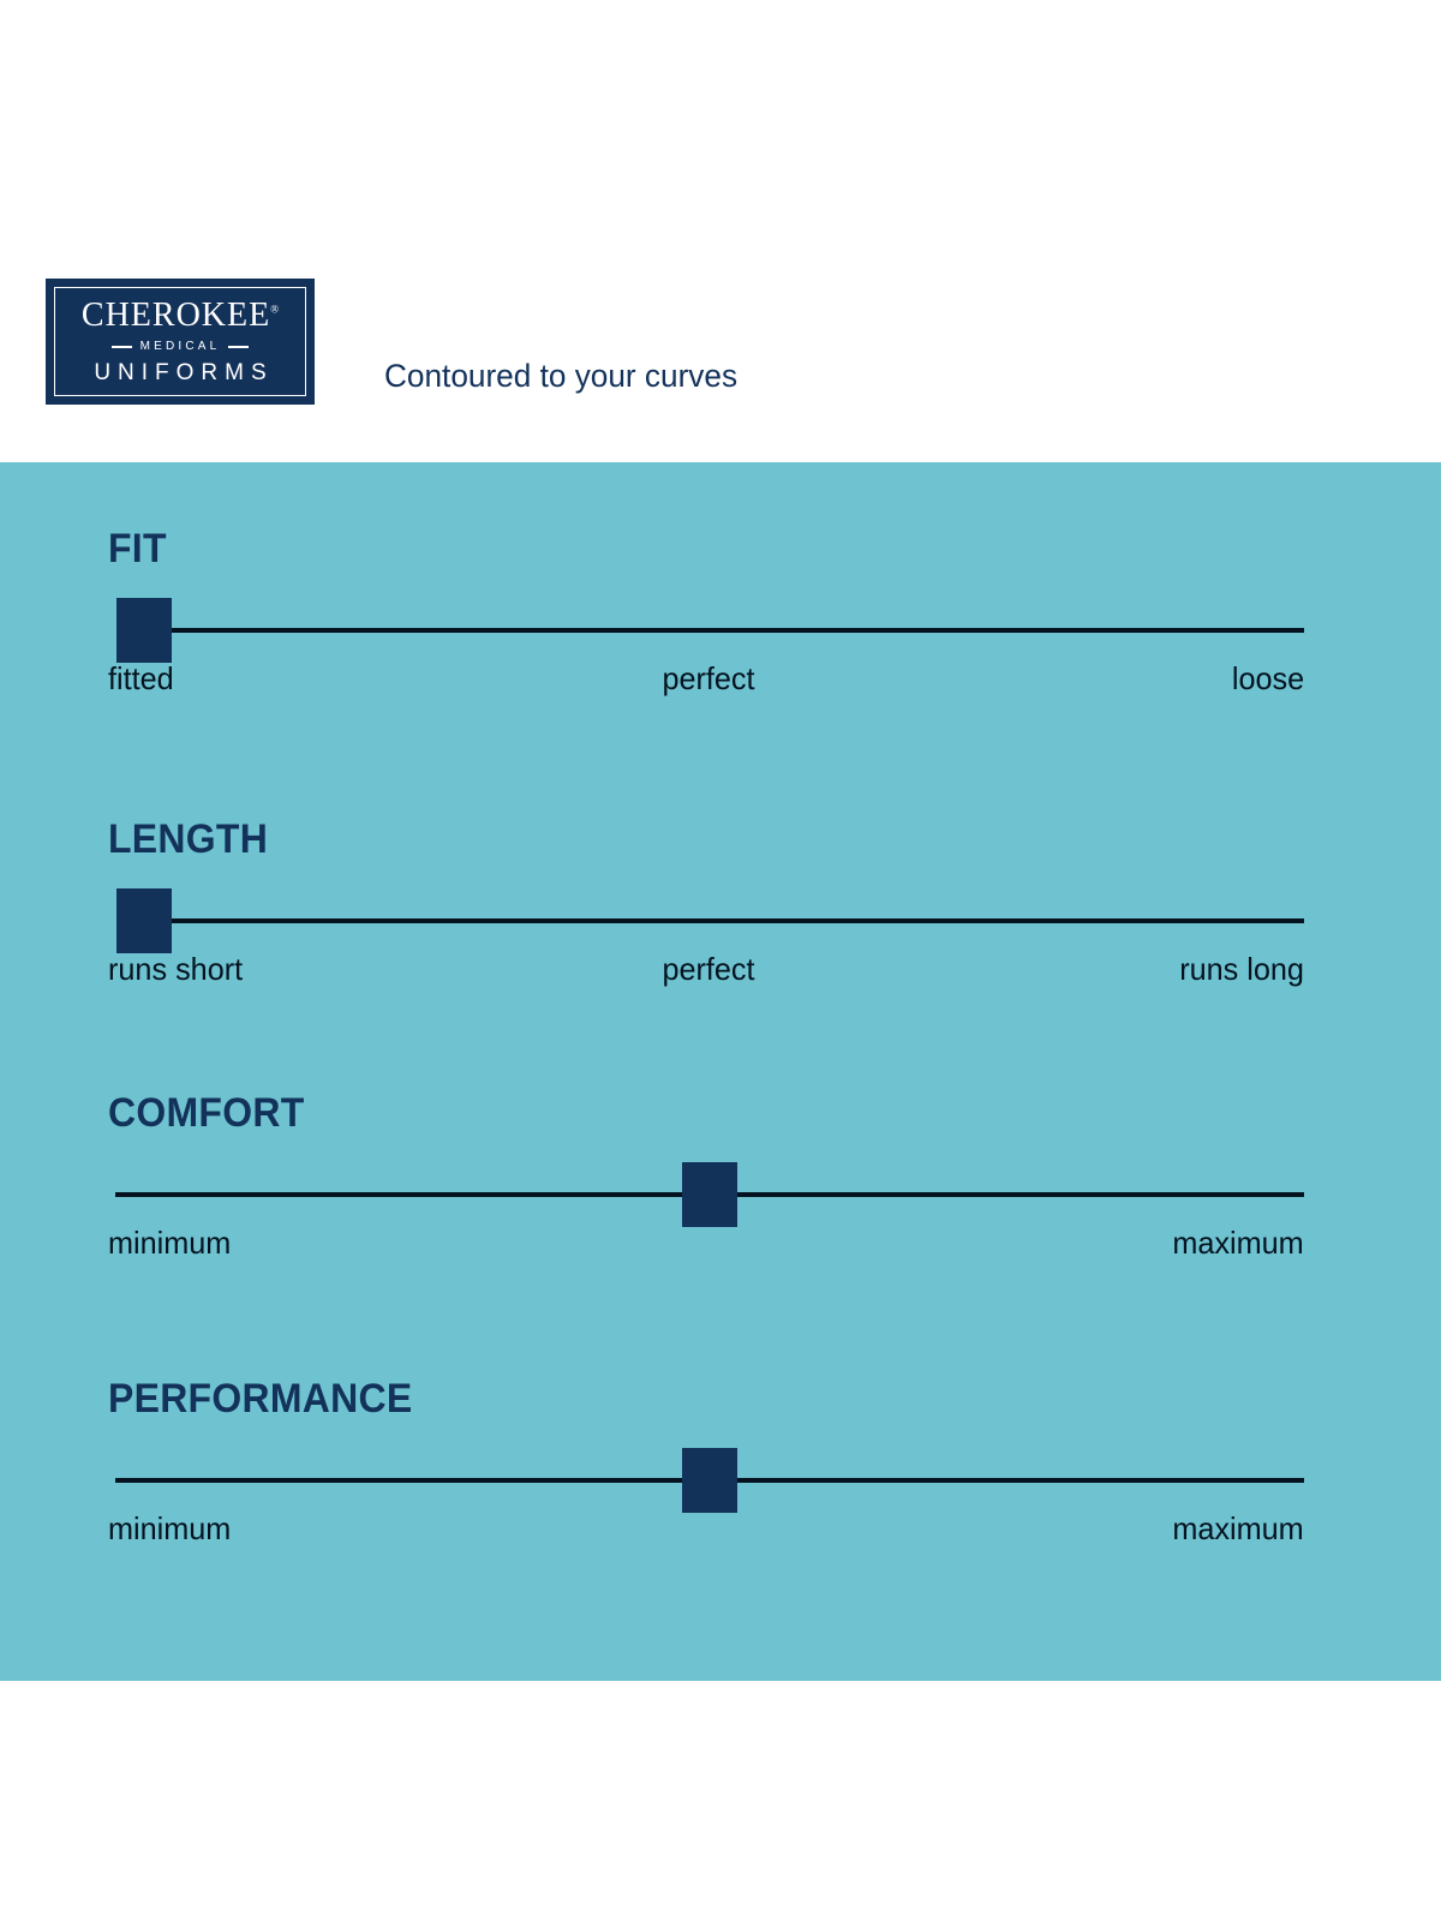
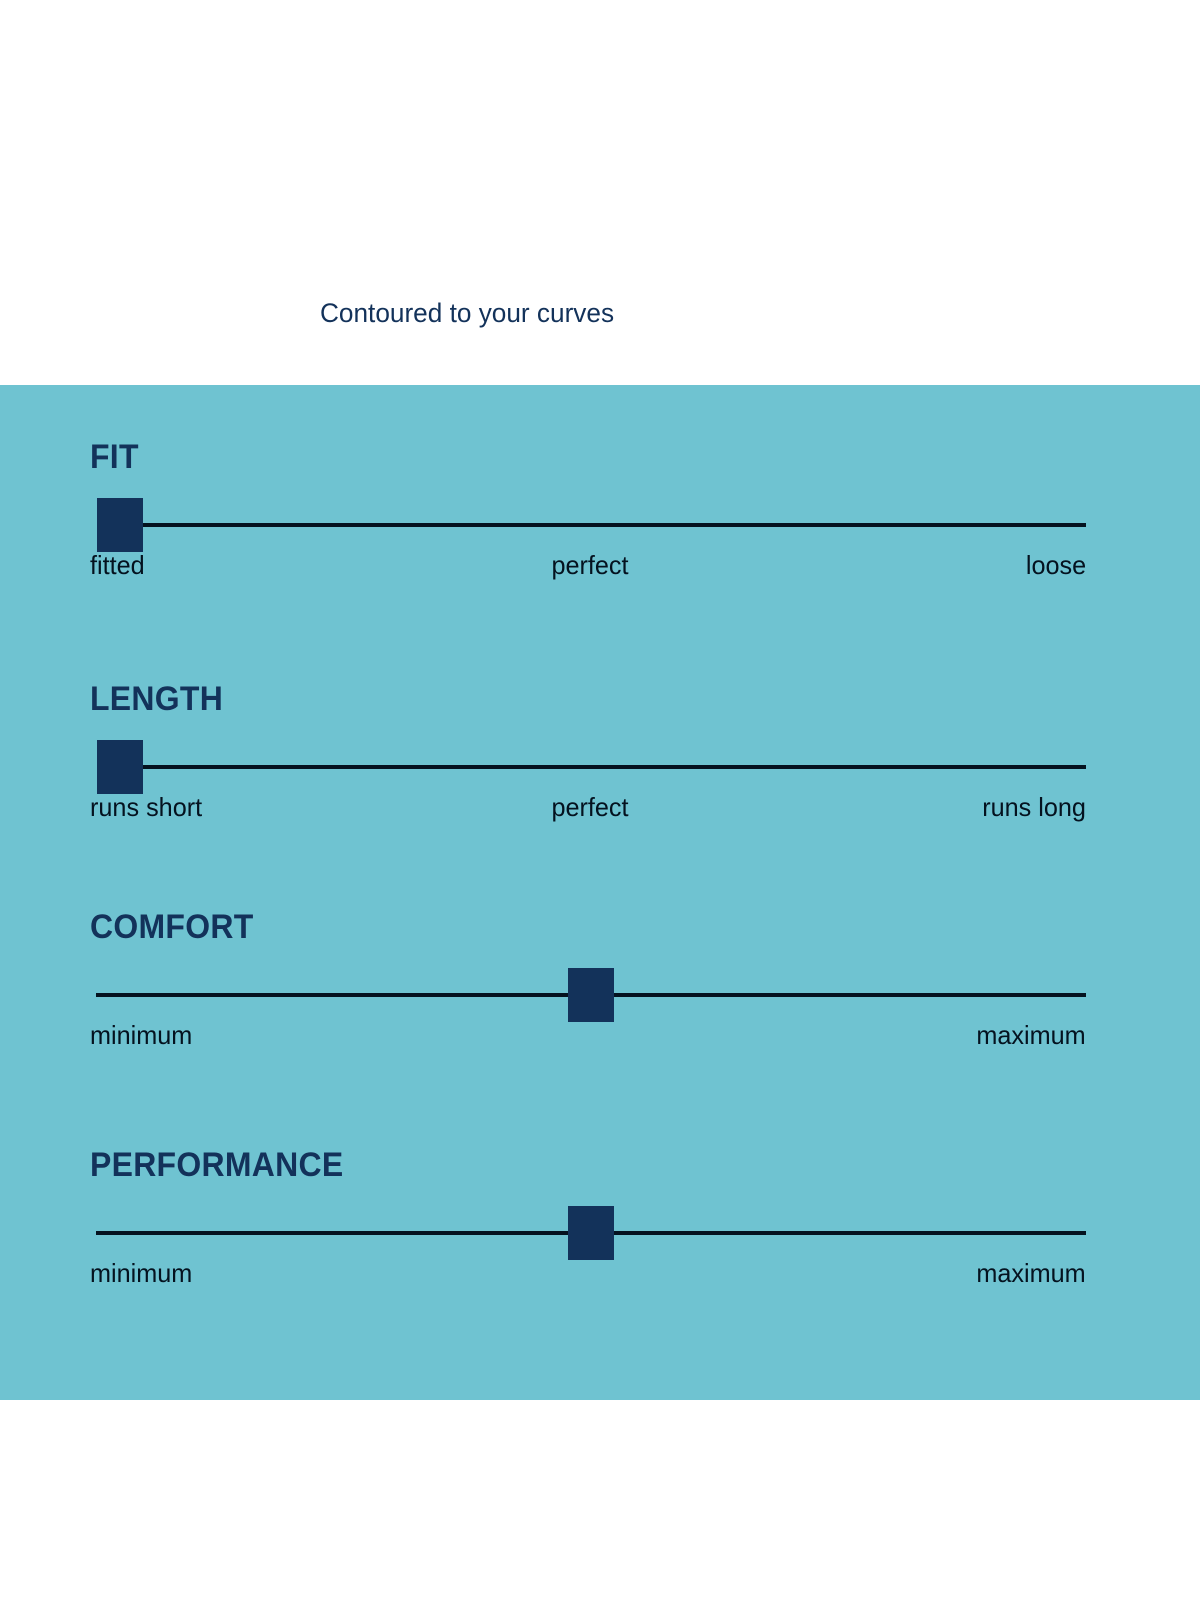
- CHEROKEE®
- MEDICAL
- UNIFORMS
  Contoured to your curves
  FIT
  fitted
  perfect
  loose
  LENGTH
  runs short
  perfect
  runs long
  COMFORT
  minimum
  maximum
  PERFORMANCE
  minimum
  maximum
